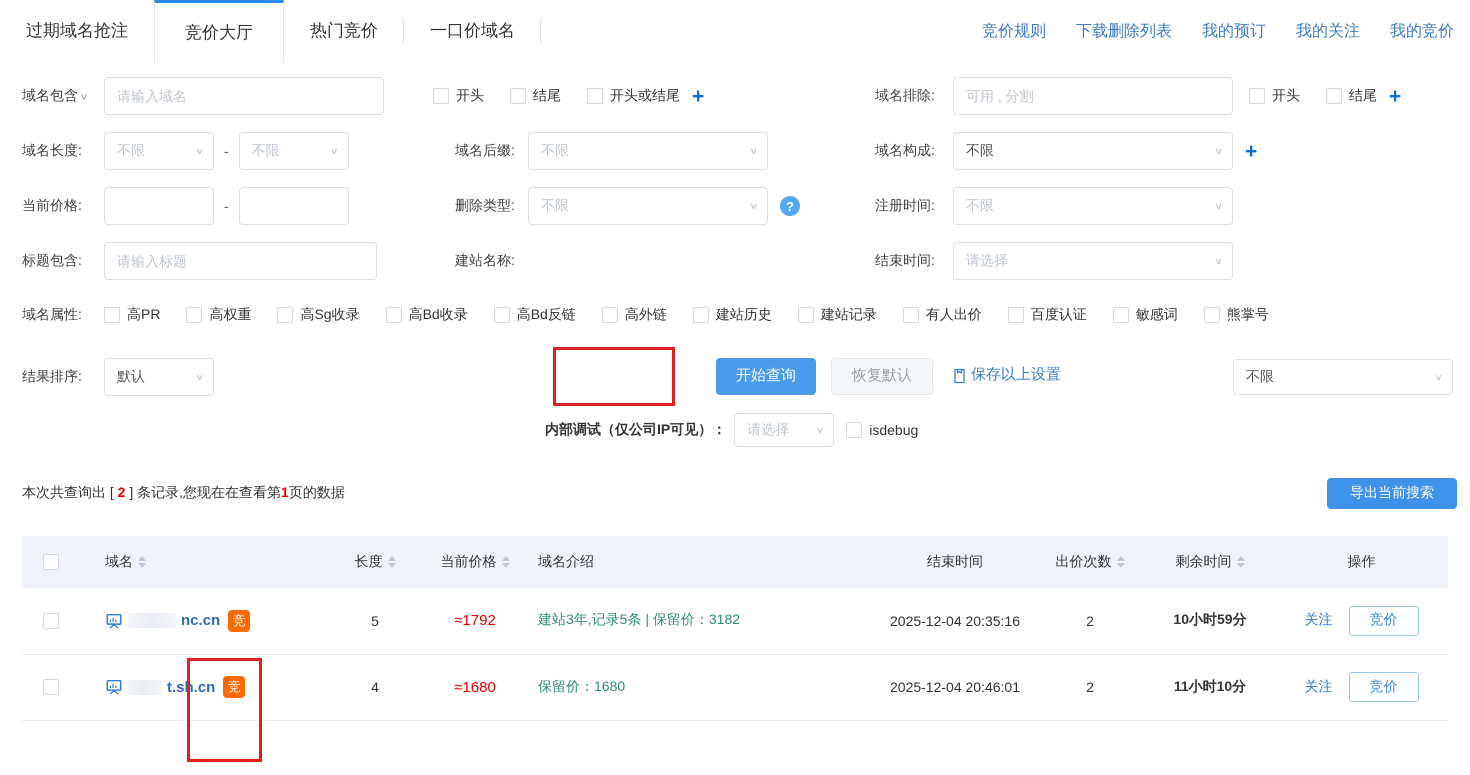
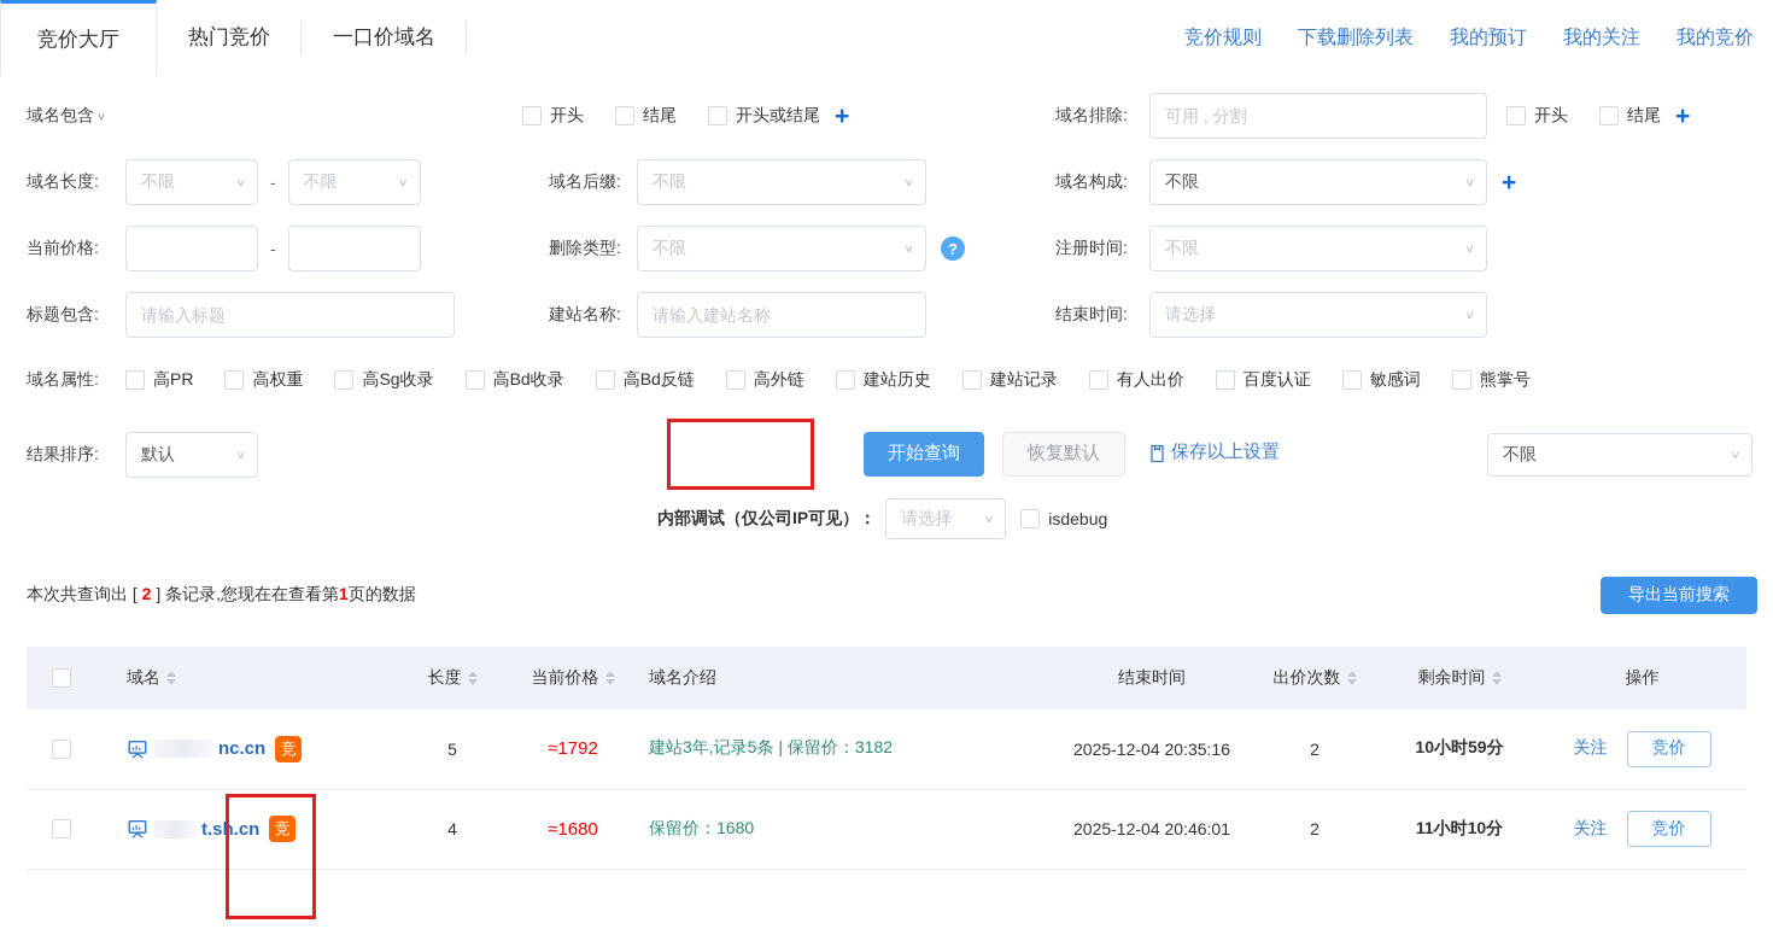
- 过期域名抢注
  竞价大厅
  热门竞价
  一口价域名
  竞价规则
  下载删除列表
  我的预订
  我的关注
  我的竞价
  域名包含 ∨
- 请输入域名
  开头
  结尾
  开头或结尾
  +
  域名排除:
  可用 , 分割
  开头
  结尾
  +
  域名长度:
  不限
  ∨
  -
  不限
  ∨
  域名后缀:
  不限
  ∨
  域名构成:
  不限
  ∨
  +
  当前价格:
  -
  删除类型:
  不限
  ∨
  ?
  注册时间:
  不限
  ∨
  标题包含:
  请输入标题
  建站名称:
+ 请输入建站名称
  结束时间:
  请选择
  ∨
  域名属性:
  高PR
  高权重
  高Sg收录
  高Bd收录
  高Bd反链
  高外链
  建站历史
  建站记录
  有人出价
  百度认证
  敏感词
  熊掌号
  结果排序:
  默认
  ∨
  开始查询
  恢复默认
  保存以上设置
  不限
  ∨
  内部调试（仅公司IP可见）：
  请选择
  ∨
  isdebug
  本次共查询出 [ 2 ] 条记录,您现在在查看第1页的数据
  导出当前搜索
  	域名	长度	当前价格	域名介绍	结束时间	出价次数	剩余时间	操作
  	nc.cn 竞	5	≈1792	建站3年,记录5条 | 保留价：3182	2025-12-04 20:35:16	2	10小时59分	关注 竞价
  	t.sh.cn 竞	4	≈1680	保留价：1680	2025-12-04 20:46:01	2	11小时10分	关注 竞价
